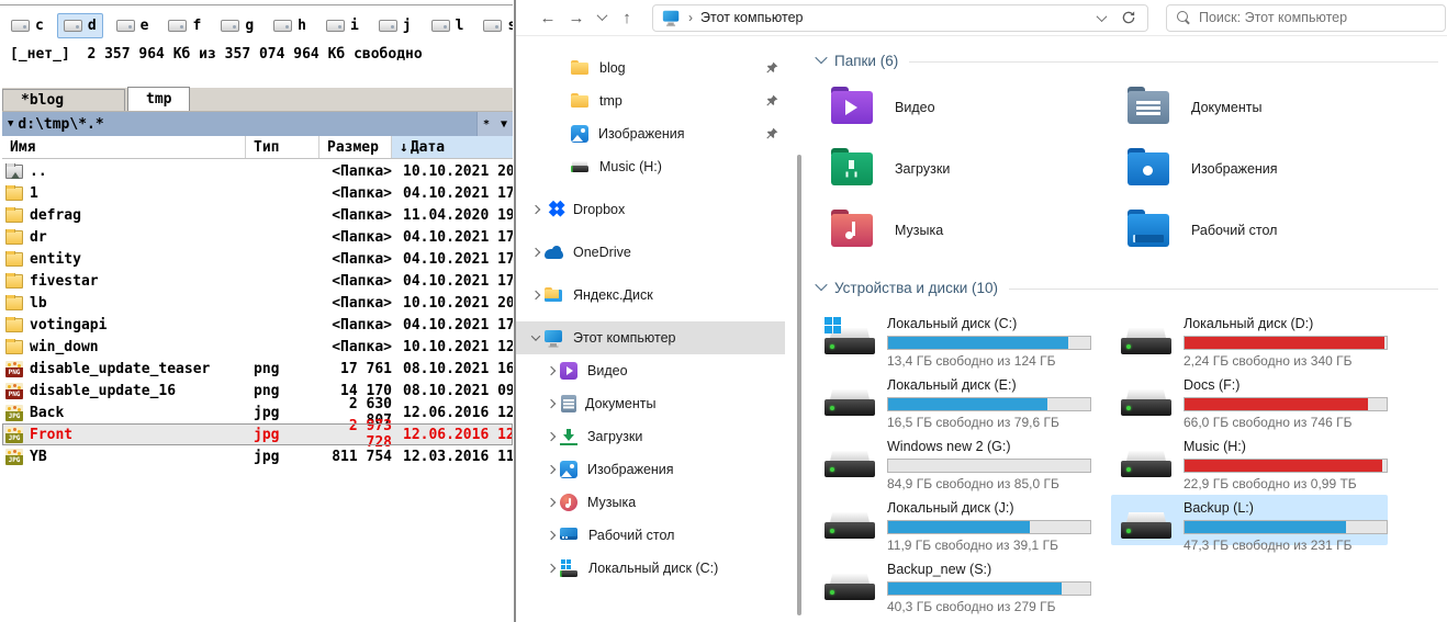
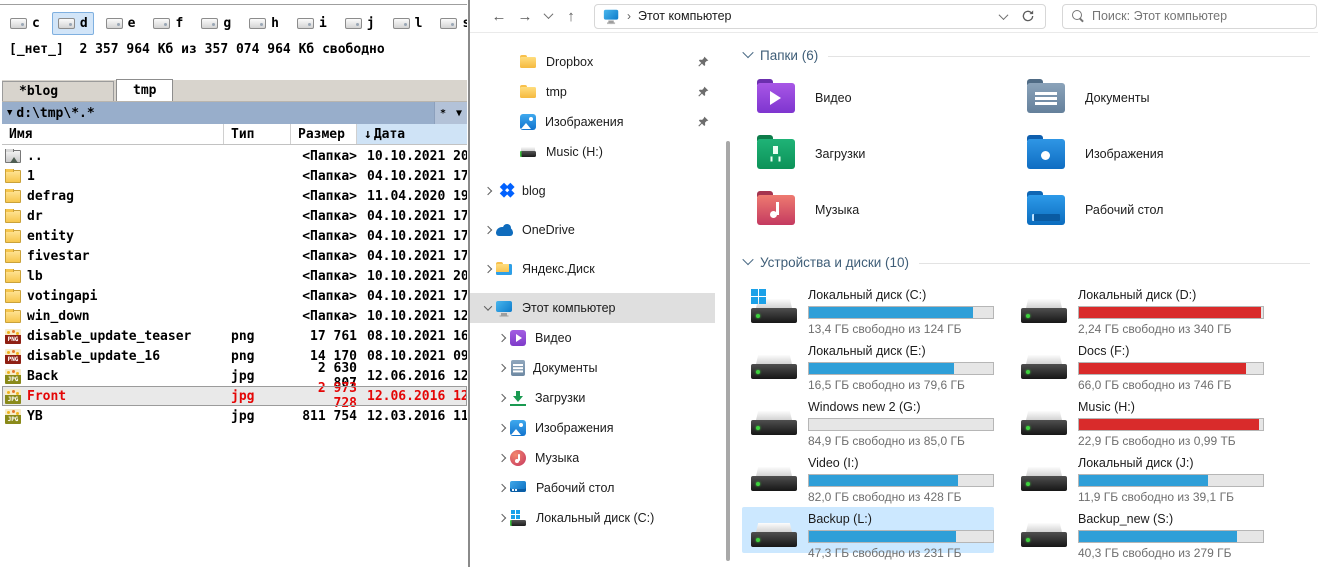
  c
  d
  e
  f
  g
  h
  i
  j
  l
  s
  [_нет_] 2 357 964 Кб из 357 074 964 Кб свободно
  *blog
  tmp
  ▼
  d:\tmp\*.*
  *
  ▼
  Имя
  Тип
  Размер
  ↓
  Дата
  ..
  <Папка>
  10.10.2021 20
  1
  <Папка>
  04.10.2021 17
  defrag
  <Папка>
  11.04.2020 19
  dr
  <Папка>
  04.10.2021 17
  entity
  <Папка>
  04.10.2021 17
  fivestar
  <Папка>
  04.10.2021 17
  lb
  <Папка>
  10.10.2021 20
  votingapi
  <Папка>
  04.10.2021 17
  win_down
  <Папка>
  10.10.2021 12
  disable_update_teaser
  png
  17 761
  08.10.2021 16
  disable_update_16
  png
  14 170
  08.10.2021 09
  Back
  jpg
  2 630 807
  12.06.2016 12
  Front
  jpg
  2 973 728
  12.06.2016 12
  YB
  jpg
  811 754
  12.03.2016 11
  ←
  →
  ↑
  ›
  Этот компьютер
  Поиск: Этот компьютер
- blog
+ Dropbox
  tmp
  Изображения
  Music (H:)
- Dropbox
+ blog
  OneDrive
  Яндекс.Диск
  Этот компьютер
  Видео
  Документы
  Загрузки
  Изображения
  Музыка
  Рабочий стол
  Локальный диск (C:)
  Папки (6)
  Видео
  Документы
  Загрузки
  Изображения
  Музыка
  Рабочий стол
  Устройства и диски (10)
  Локальный диск (C:)
  13,4 ГБ свободно из 124 ГБ
  Локальный диск (D:)
  2,24 ГБ свободно из 340 ГБ
  Локальный диск (E:)
  16,5 ГБ свободно из 79,6 ГБ
  Docs (F:)
  66,0 ГБ свободно из 746 ГБ
  Windows new 2 (G:)
  84,9 ГБ свободно из 85,0 ГБ
  Music (H:)
  22,9 ГБ свободно из 0,99 ТБ
+ Video (I:)
+ 82,0 ГБ свободно из 428 ГБ
  Локальный диск (J:)
  11,9 ГБ свободно из 39,1 ГБ
  Backup (L:)
  47,3 ГБ свободно из 231 ГБ
  Backup_new (S:)
  40,3 ГБ свободно из 279 ГБ
